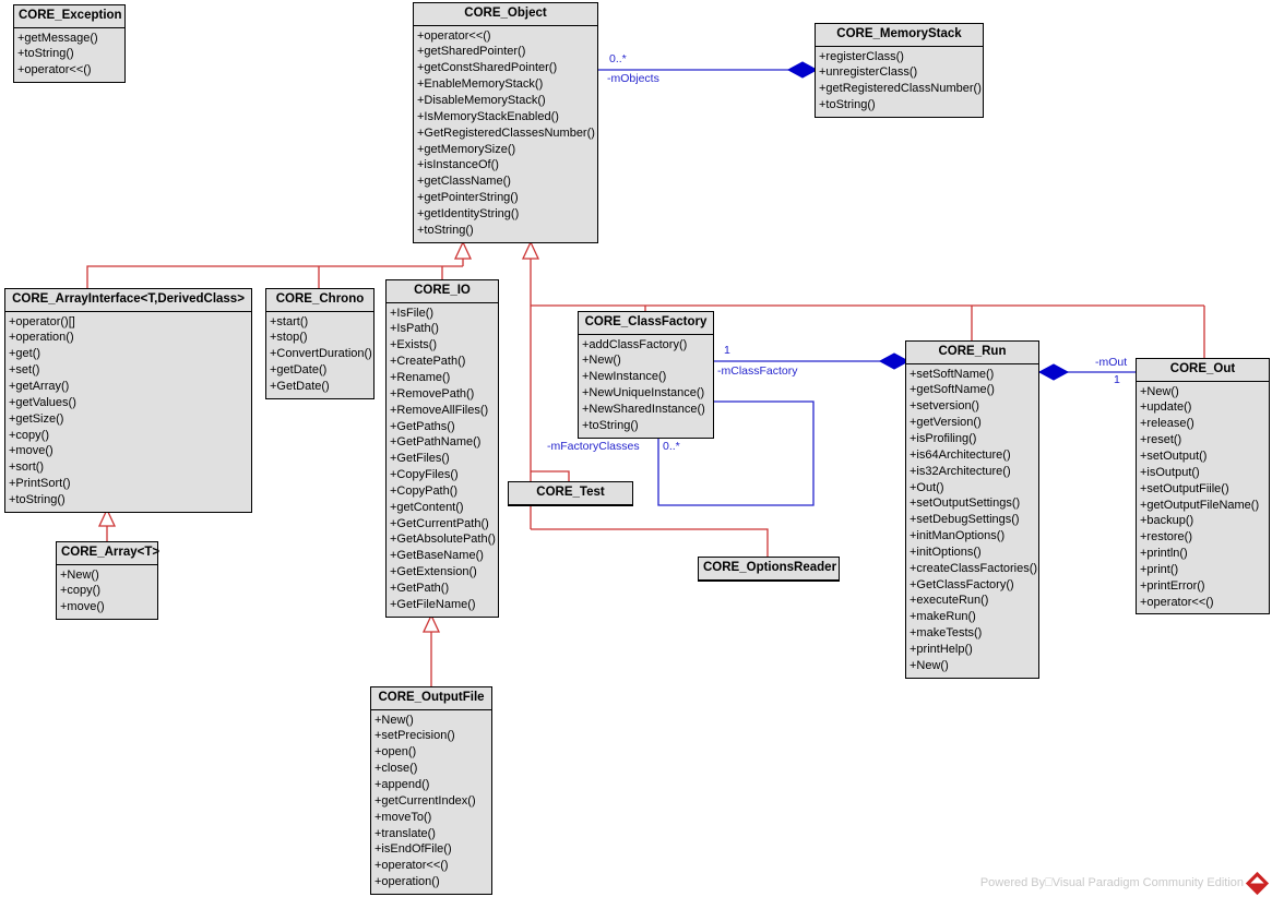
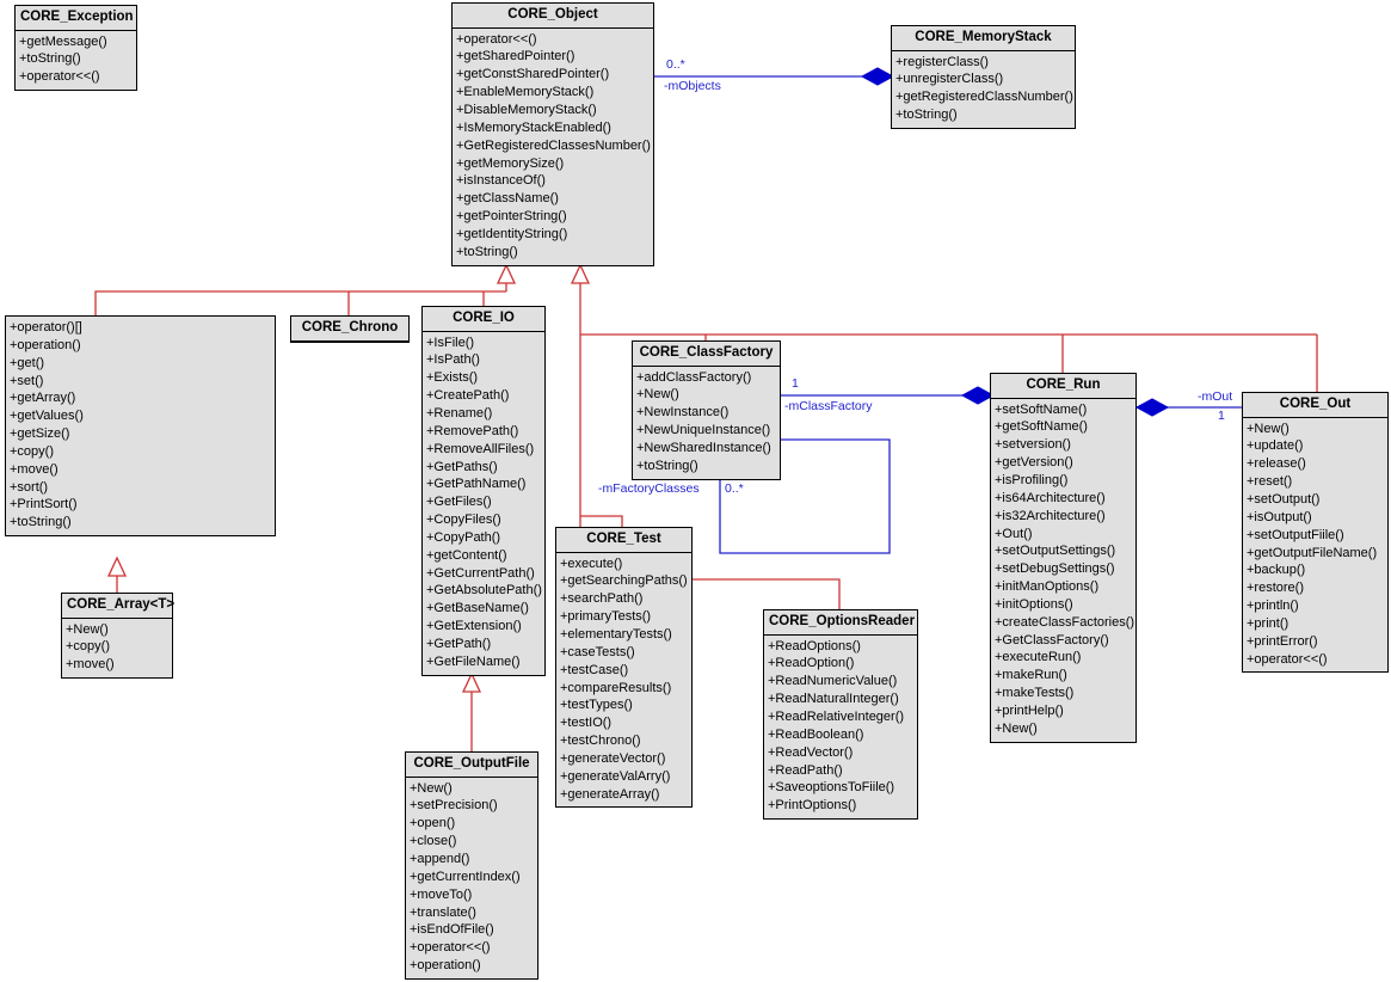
  0..*
  -mObjects
  1
  -mClassFactory
  -mFactoryClasses
  0..*
  -mOut
  1
  CORE_Exception
  +getMessage()
  +toString()
  +operator<<()
  CORE_Object
  +operator<<()
  +getSharedPointer()
  +getConstSharedPointer()
  +EnableMemoryStack()
  +DisableMemoryStack()
  +IsMemoryStackEnabled()
  +GetRegisteredClassesNumber()
  +getMemorySize()
  +isInstanceOf()
  +getClassName()
  +getPointerString()
  +getIdentityString()
  +toString()
  CORE_MemoryStack
  +registerClass()
  +unregisterClass()
  +getRegisteredClassNumber()
  +toString()
- CORE_ArrayInterface<T,DerivedClass>
  +operator()[]
  +operation()
  +get()
  +set()
  +getArray()
  +getValues()
  +getSize()
  +copy()
  +move()
  +sort()
  +PrintSort()
  +toString()
  CORE_Chrono
- +start()
- +stop()
- +ConvertDuration()
- +getDate()
- +GetDate()
  CORE_IO
  +IsFile()
  +IsPath()
  +Exists()
  +CreatePath()
  +Rename()
  +RemovePath()
  +RemoveAllFiles()
  +GetPaths()
  +GetPathName()
  +GetFiles()
  +CopyFiles()
  +CopyPath()
  +getContent()
  +GetCurrentPath()
  +GetAbsolutePath()
  +GetBaseName()
  +GetExtension()
  +GetPath()
  +GetFileName()
  CORE_Array<T>
  +New()
  +copy()
  +move()
  CORE_ClassFactory
  +addClassFactory()
  +New()
  +NewInstance()
  +NewUniqueInstance()
  +NewSharedInstance()
  +toString()
  CORE_Test
+ +execute()
+ +getSearchingPaths()
+ +searchPath()
+ +primaryTests()
+ +elementaryTests()
+ +caseTests()
+ +testCase()
+ +compareResults()
+ +testTypes()
+ +testIO()
+ +testChrono()
+ +generateVector()
+ +generateValArry()
+ +generateArray()
  CORE_OptionsReader
+ +ReadOptions()
+ +ReadOption()
+ +ReadNumericValue()
+ +ReadNaturalInteger()
+ +ReadRelativeInteger()
+ +ReadBoolean()
+ +ReadVector()
+ +ReadPath()
+ +SaveoptionsToFiile()
+ +PrintOptions()
  CORE_Run
  +setSoftName()
  +getSoftName()
  +setversion()
  +getVersion()
  +isProfiling()
  +is64Architecture()
  +is32Architecture()
  +Out()
  +setOutputSettings()
  +setDebugSettings()
  +initManOptions()
  +initOptions()
  +createClassFactories()
  +GetClassFactory()
  +executeRun()
  +makeRun()
  +makeTests()
  +printHelp()
  +New()
  CORE_Out
  +New()
  +update()
  +release()
  +reset()
  +setOutput()
  +isOutput()
  +setOutputFiile()
  +getOutputFileName()
  +backup()
  +restore()
  +println()
  +print()
  +printError()
  +operator<<()
  CORE_OutputFile
  +New()
  +setPrecision()
  +open()
  +close()
  +append()
  +getCurrentIndex()
  +moveTo()
  +translate()
  +isEndOfFile()
  +operator<<()
  +operation()
- Powered By⎕Visual Paradigm Community Edition
